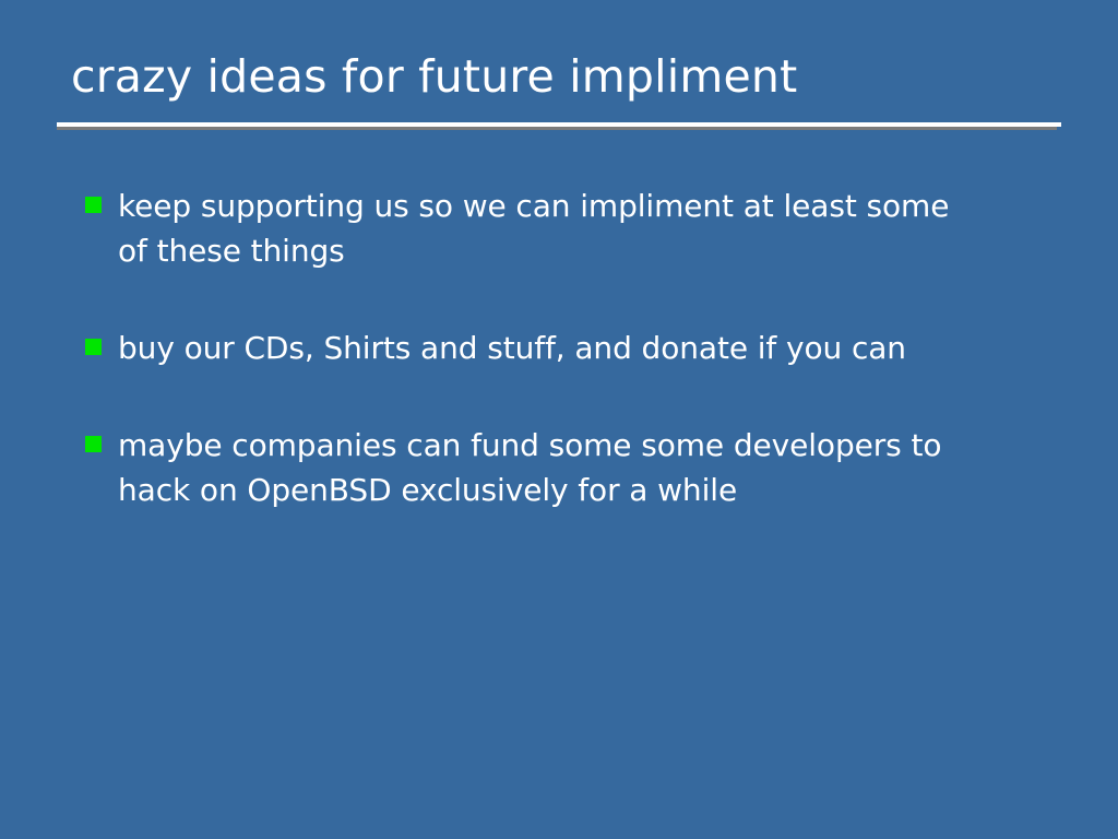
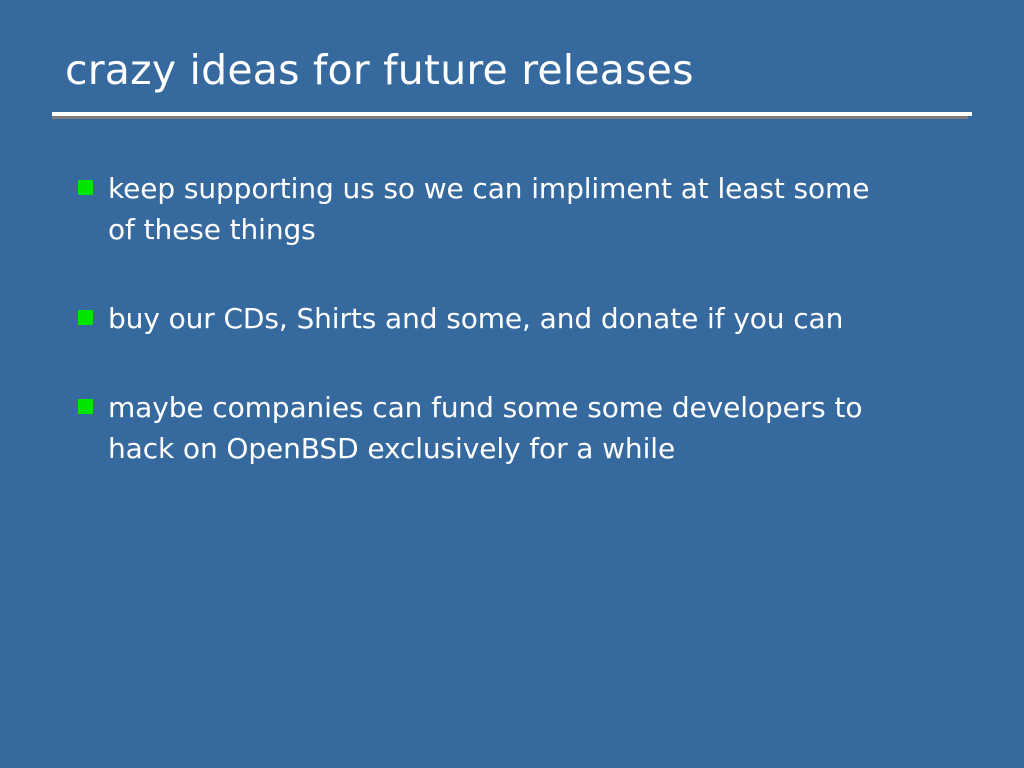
- crazy ideas for future impliment
+ crazy ideas for future releases
  keep supporting us so we can impliment at least some
  of these things
- buy our CDs, Shirts and stuff, and donate if you can
+ buy our CDs, Shirts and some, and donate if you can
  maybe companies can fund some some developers to
  hack on OpenBSD exclusively for a while
